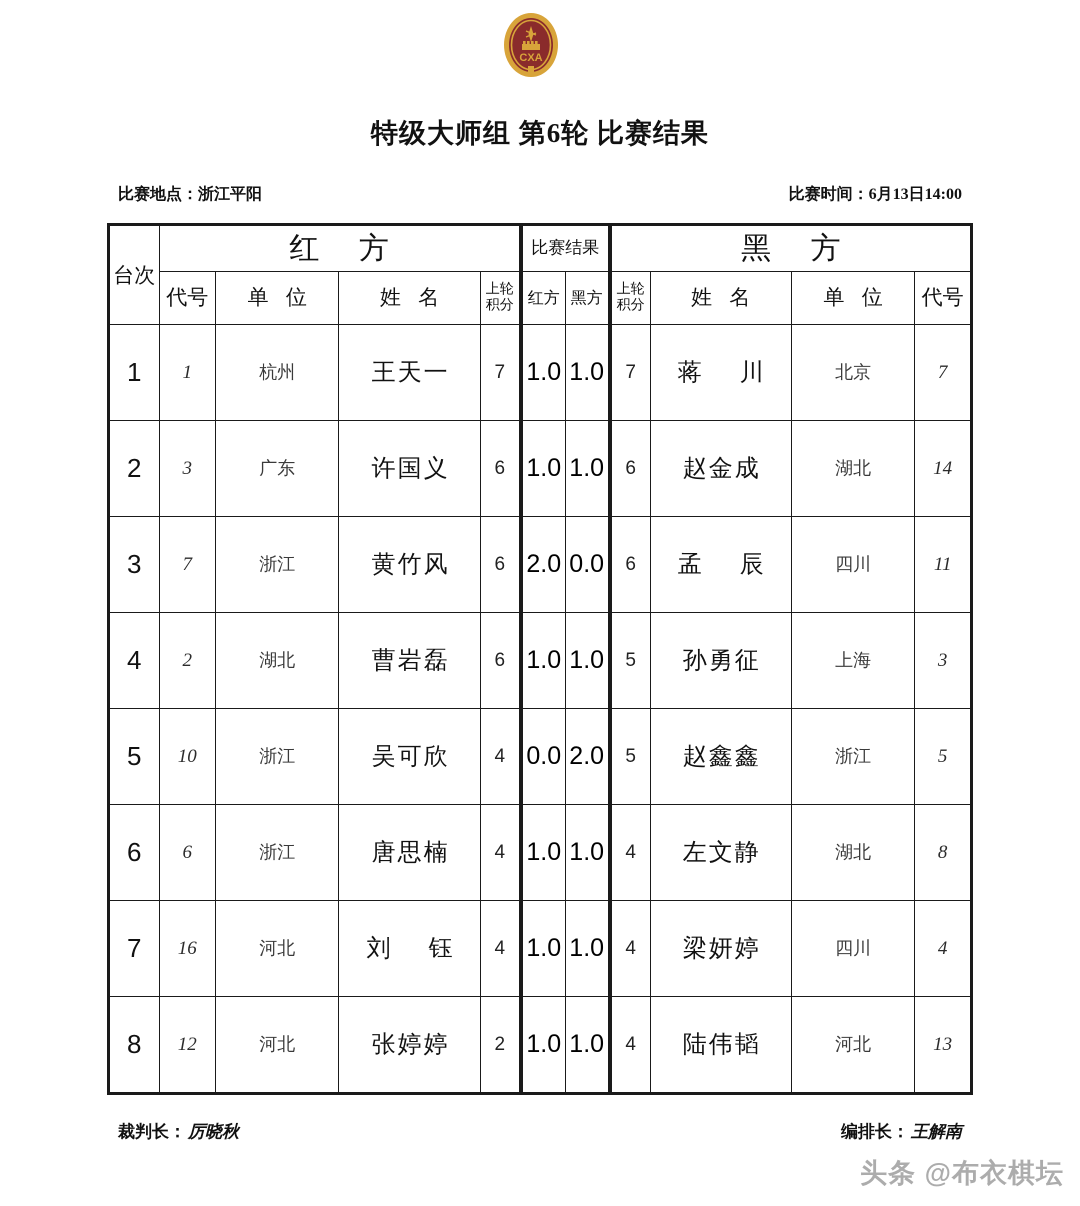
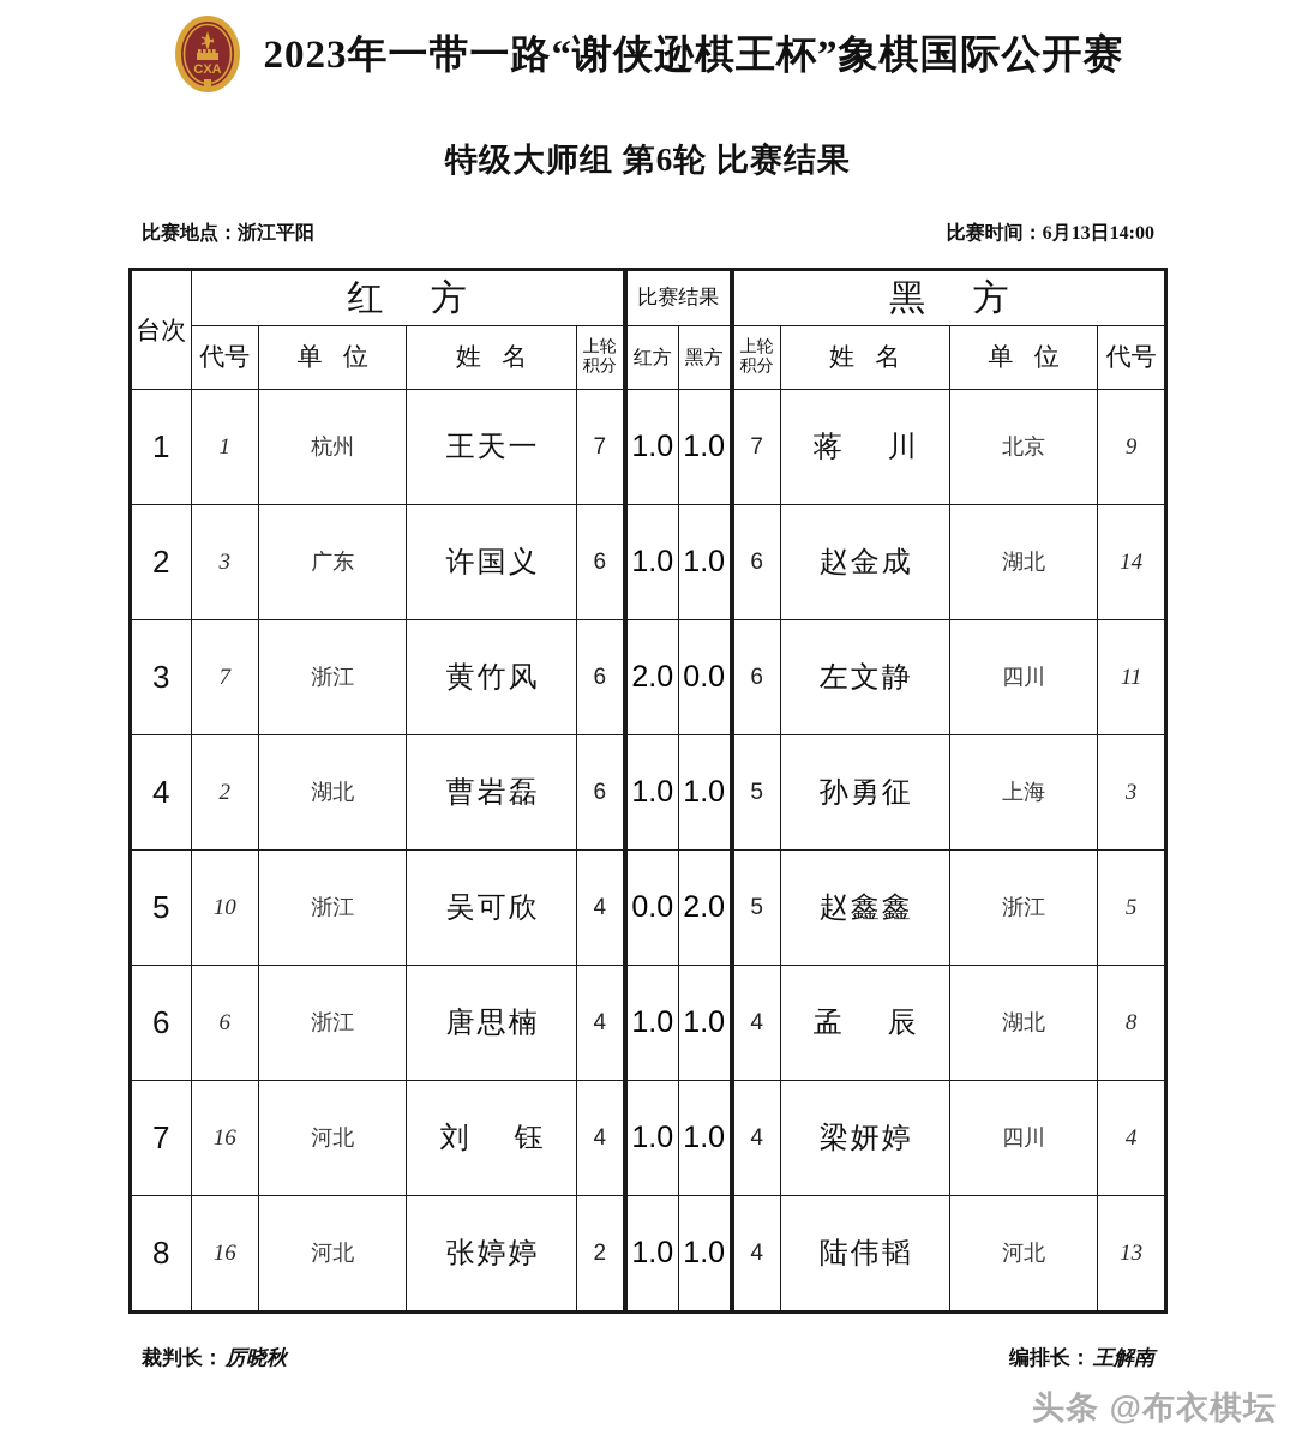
  CXA
+ 2023年一带一路“谢侠逊棋王杯”象棋国际公开赛
  特级大师组 第6轮 比赛结果
  比赛地点：浙江平阳
  比赛时间：6月13日14:00
  台次	红 方	比赛结果	黑 方
  代号	单 位	姓 名	上轮 积分	红方	黑方	上轮 积分	姓 名	单 位	代号
- 1	1	杭州	王天一	7	1.0	1.0	7	蒋 川	北京	7
+ 1	1	杭州	王天一	7	1.0	1.0	7	蒋 川	北京	9
  2	3	广东	许国义	6	1.0	1.0	6	赵金成	湖北	14
- 3	7	浙江	黄竹风	6	2.0	0.0	6	孟 辰	四川	11
+ 3	7	浙江	黄竹风	6	2.0	0.0	6	左文静	四川	11
  4	2	湖北	曹岩磊	6	1.0	1.0	5	孙勇征	上海	3
  5	10	浙江	吴可欣	4	0.0	2.0	5	赵鑫鑫	浙江	5
- 6	6	浙江	唐思楠	4	1.0	1.0	4	左文静	湖北	8
+ 6	6	浙江	唐思楠	4	1.0	1.0	4	孟 辰	湖北	8
  7	16	河北	刘 钰	4	1.0	1.0	4	梁妍婷	四川	4
- 8	12	河北	张婷婷	2	1.0	1.0	4	陆伟韬	河北	13
+ 8	16	河北	张婷婷	2	1.0	1.0	4	陆伟韬	河北	13
  裁判长：厉晓秋
  编排长：王解南
  头条 @布衣棋坛
